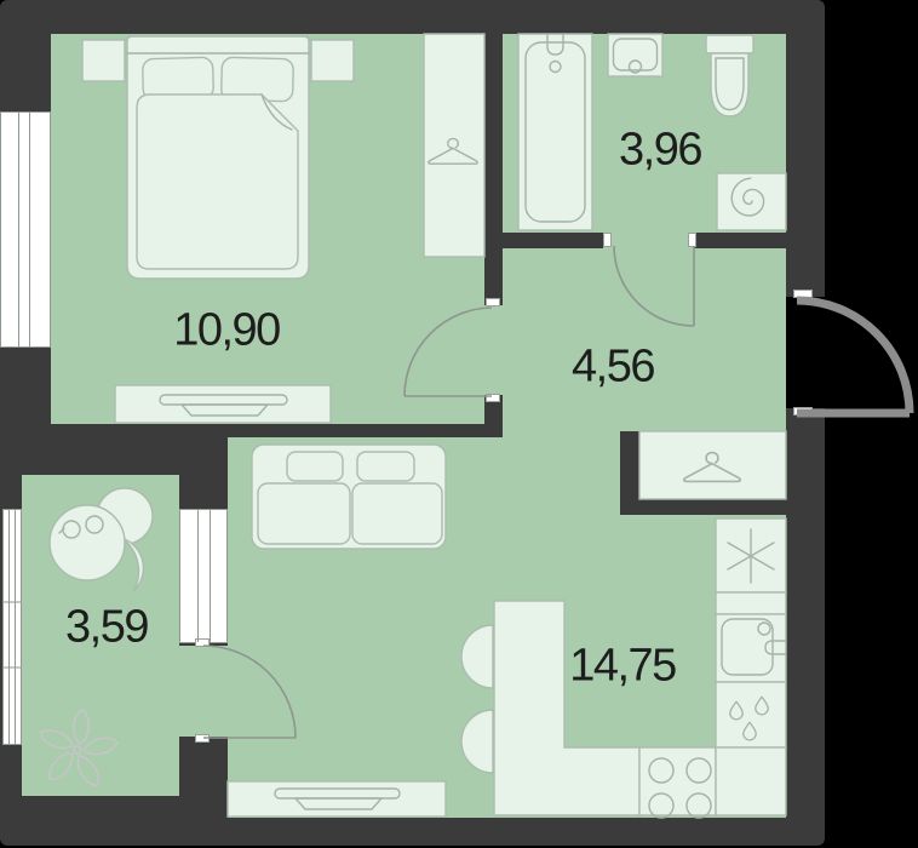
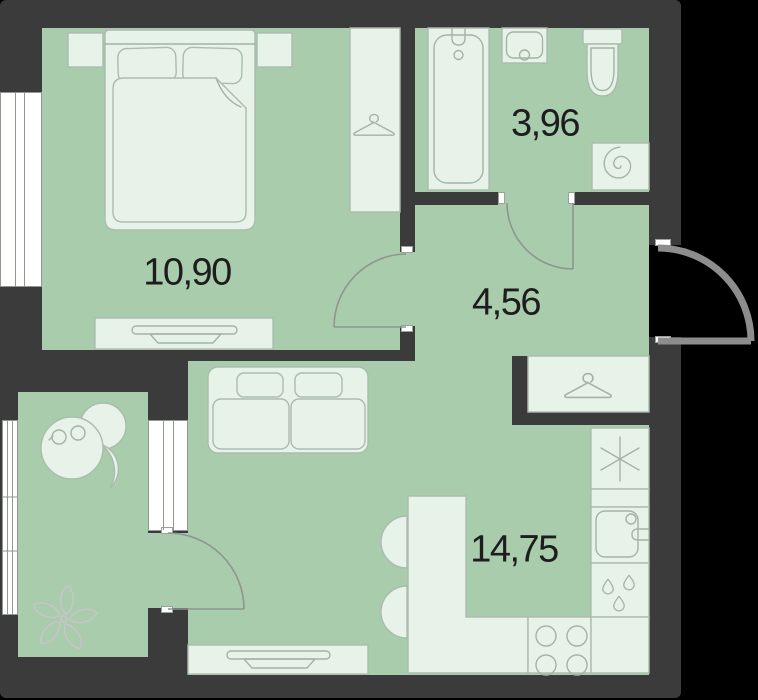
  10,90
  3,96
  4,56
  14,75
- 3,59
